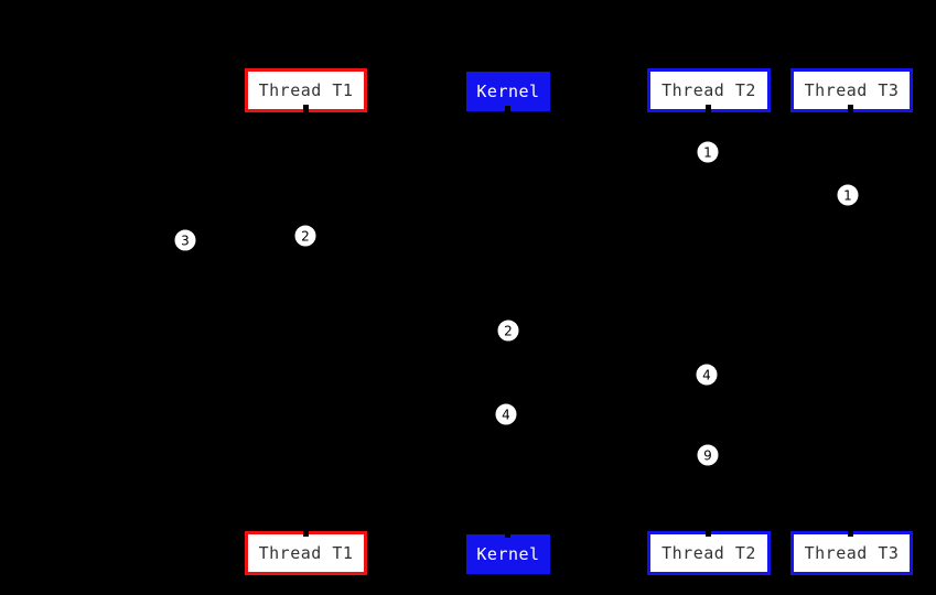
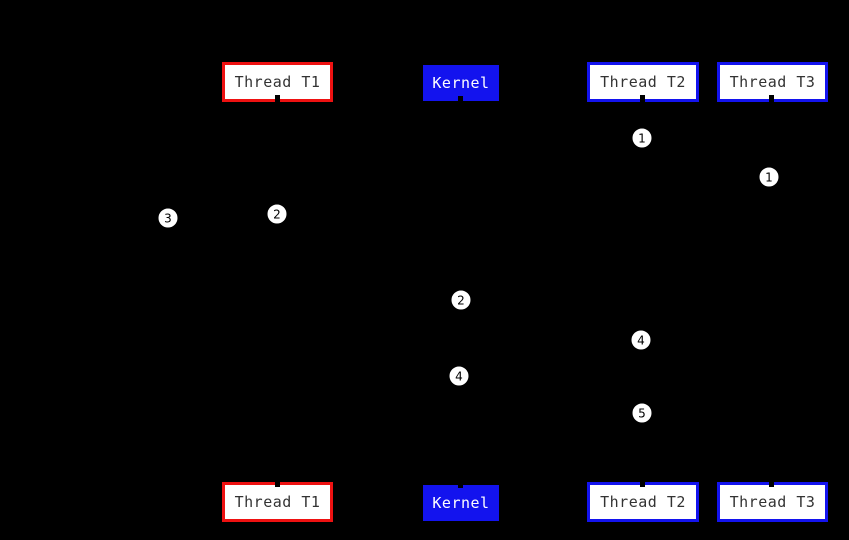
  Thread T1
  Kernel
  Thread T2
  Thread T3
  Thread T1
  Kernel
  Thread T2
  Thread T3
  1
  1
  3
  2
  2
  4
  4
- 9
+ 5
